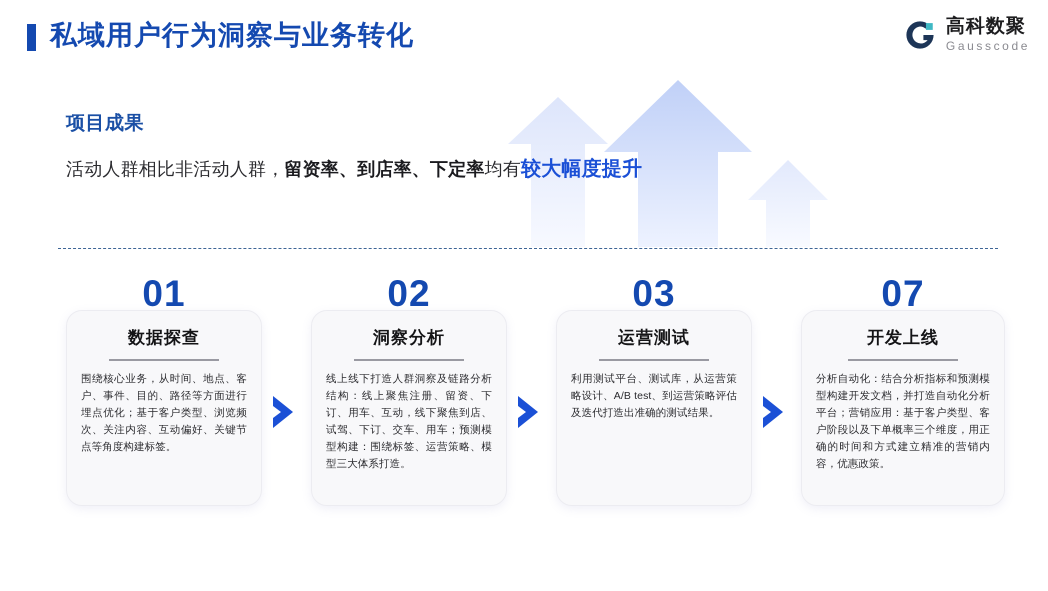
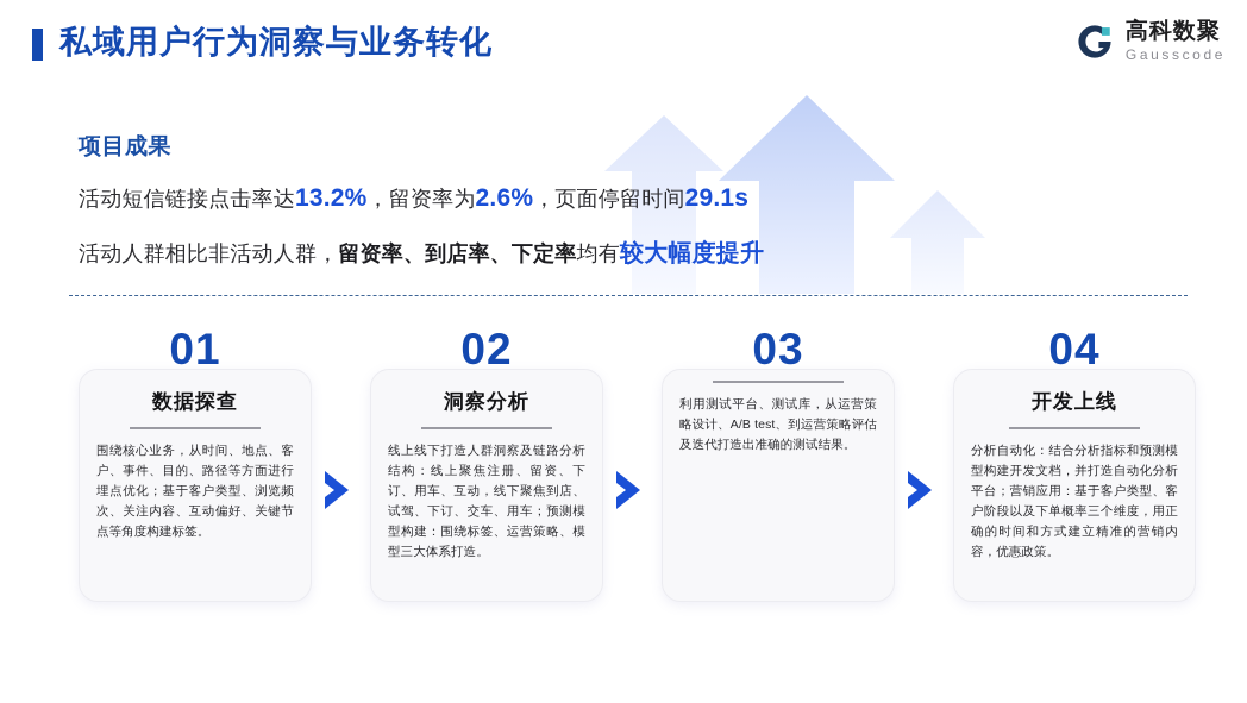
  私域用户行为洞察与业务转化
  高科数聚
  Gausscode
  项目成果
+ 活动短信链接点击率达13.2%，留资率为2.6%，页面停留时间29.1s
  活动人群相比非活动人群，留资率、到店率、下定率均有较大幅度提升
  01
  数据探查
  围绕核心业务，从时间、地点、客户、事件、目的、路径等方面进行埋点优化；基于客户类型、浏览频次、关注内容、互动偏好、关键节点等角度构建标签。
  02
  洞察分析
  线上线下打造人群洞察及链路分析结构：线上聚焦注册、留资、下订、用车、互动，线下聚焦到店、试驾、下订、交车、用车；预测模型构建：围绕标签、运营策略、模型三大体系打造。
  03
- 运营测试
  利用测试平台、测试库，从运营策略设计、A/B test、到运营策略评估及迭代打造出准确的测试结果。
- 07
+ 04
  开发上线
  分析自动化：结合分析指标和预测模型构建开发文档，并打造自动化分析平台；营销应用：基于客户类型、客户阶段以及下单概率三个维度，用正确的时间和方式建立精准的营销内容，优惠政策。
